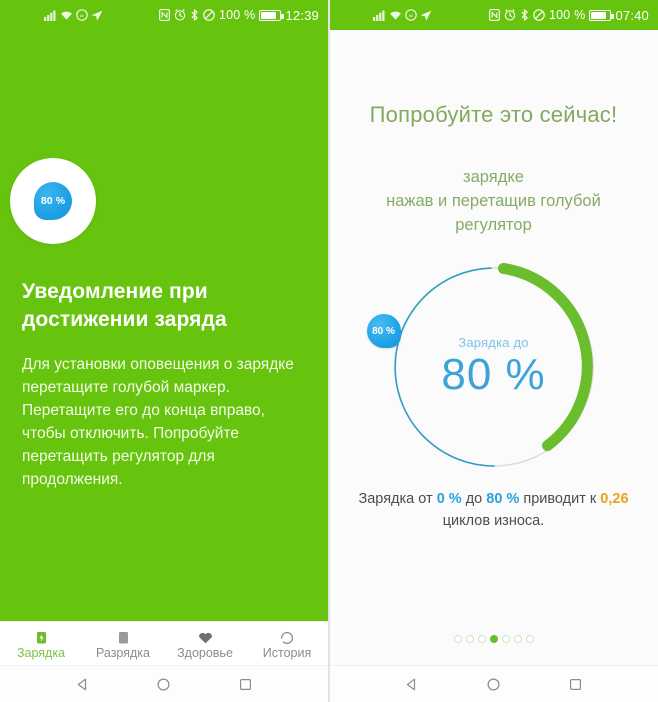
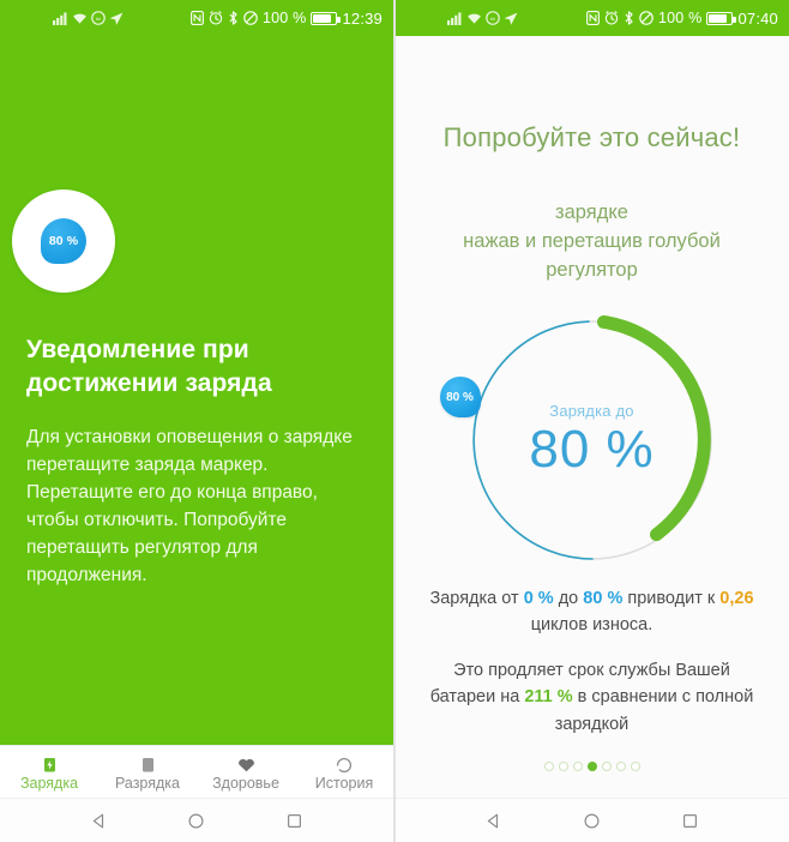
  100 %
  12:39
  80 %
  Уведомление при достижении заряда
- Для установки оповещения о зарядке перетащите голубой маркер. Перетащите его до конца вправо, чтобы отключить. Попробуйте перетащить регулятор для продолжения.
+ Для установки оповещения о зарядке перетащите заряда маркер. Перетащите его до конца вправо, чтобы отключить. Попробуйте перетащить регулятор для продолжения.
  Зарядка
  Разрядка
  Здоровье
  История
  100 %
  07:40
  Попробуйте это сейчас!
  зарядке
  нажав и перетащив голубой
  регулятор
  Зарядка до
  80 %
  80 %
  Зарядка от 0 % до 80 % приводит к 0,26 циклов износа.
+ Это продляет срок службы Вашей батареи на 211 % в сравнении с полной зарядкой
